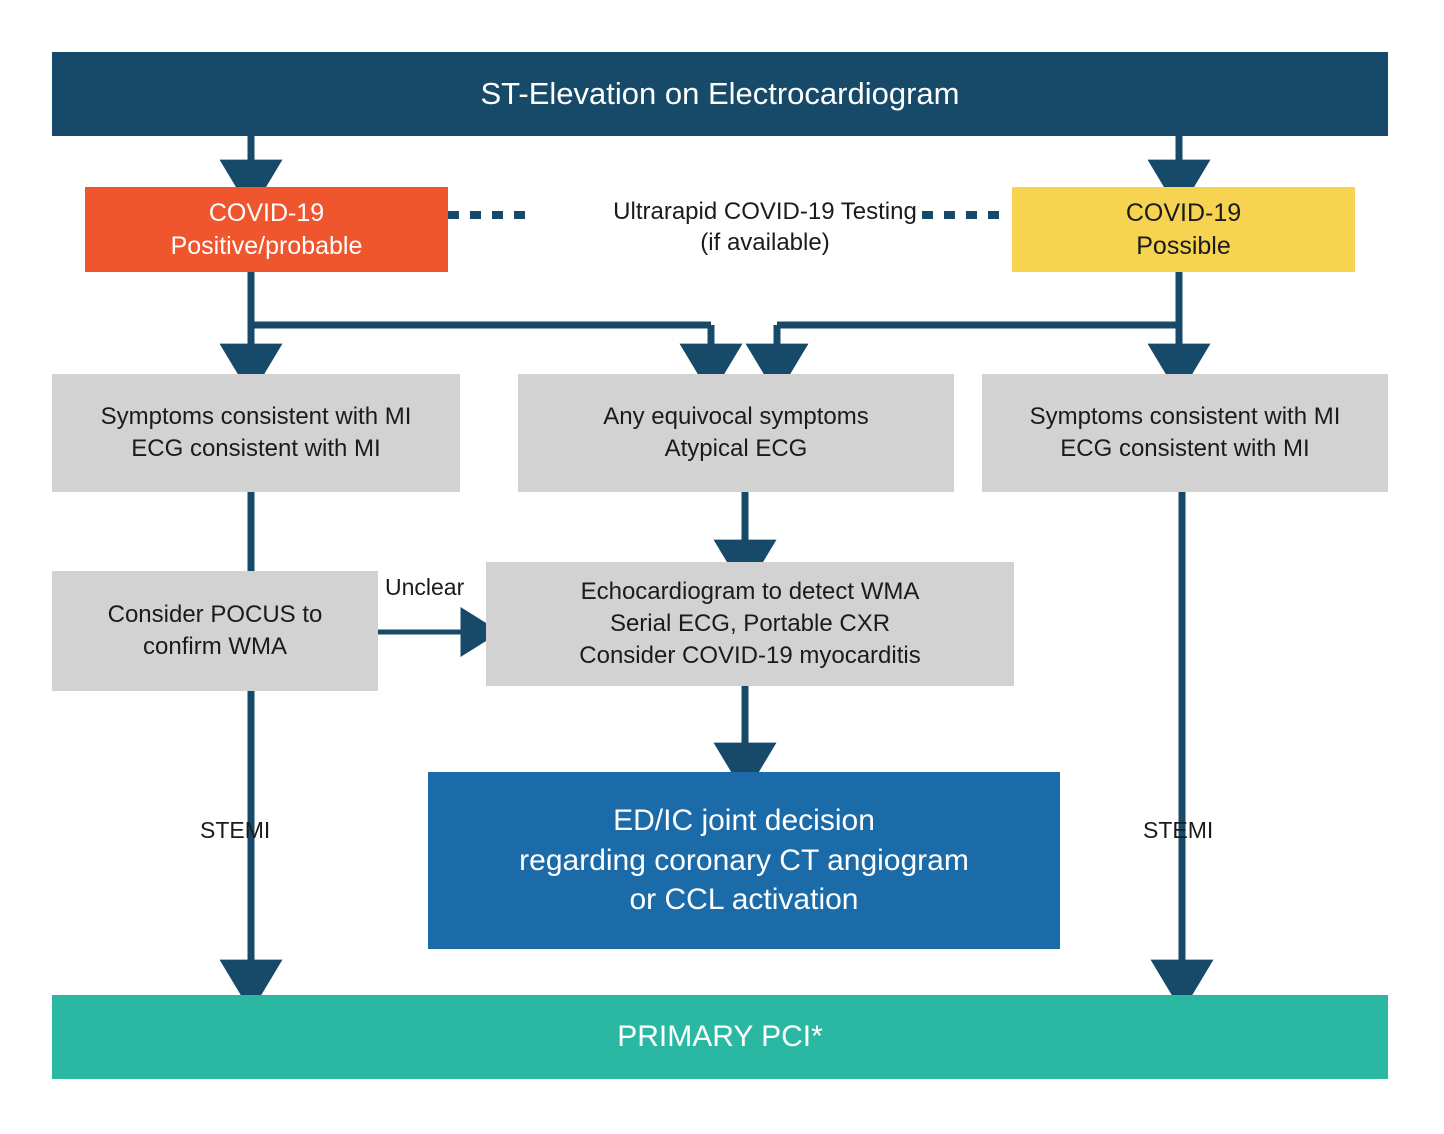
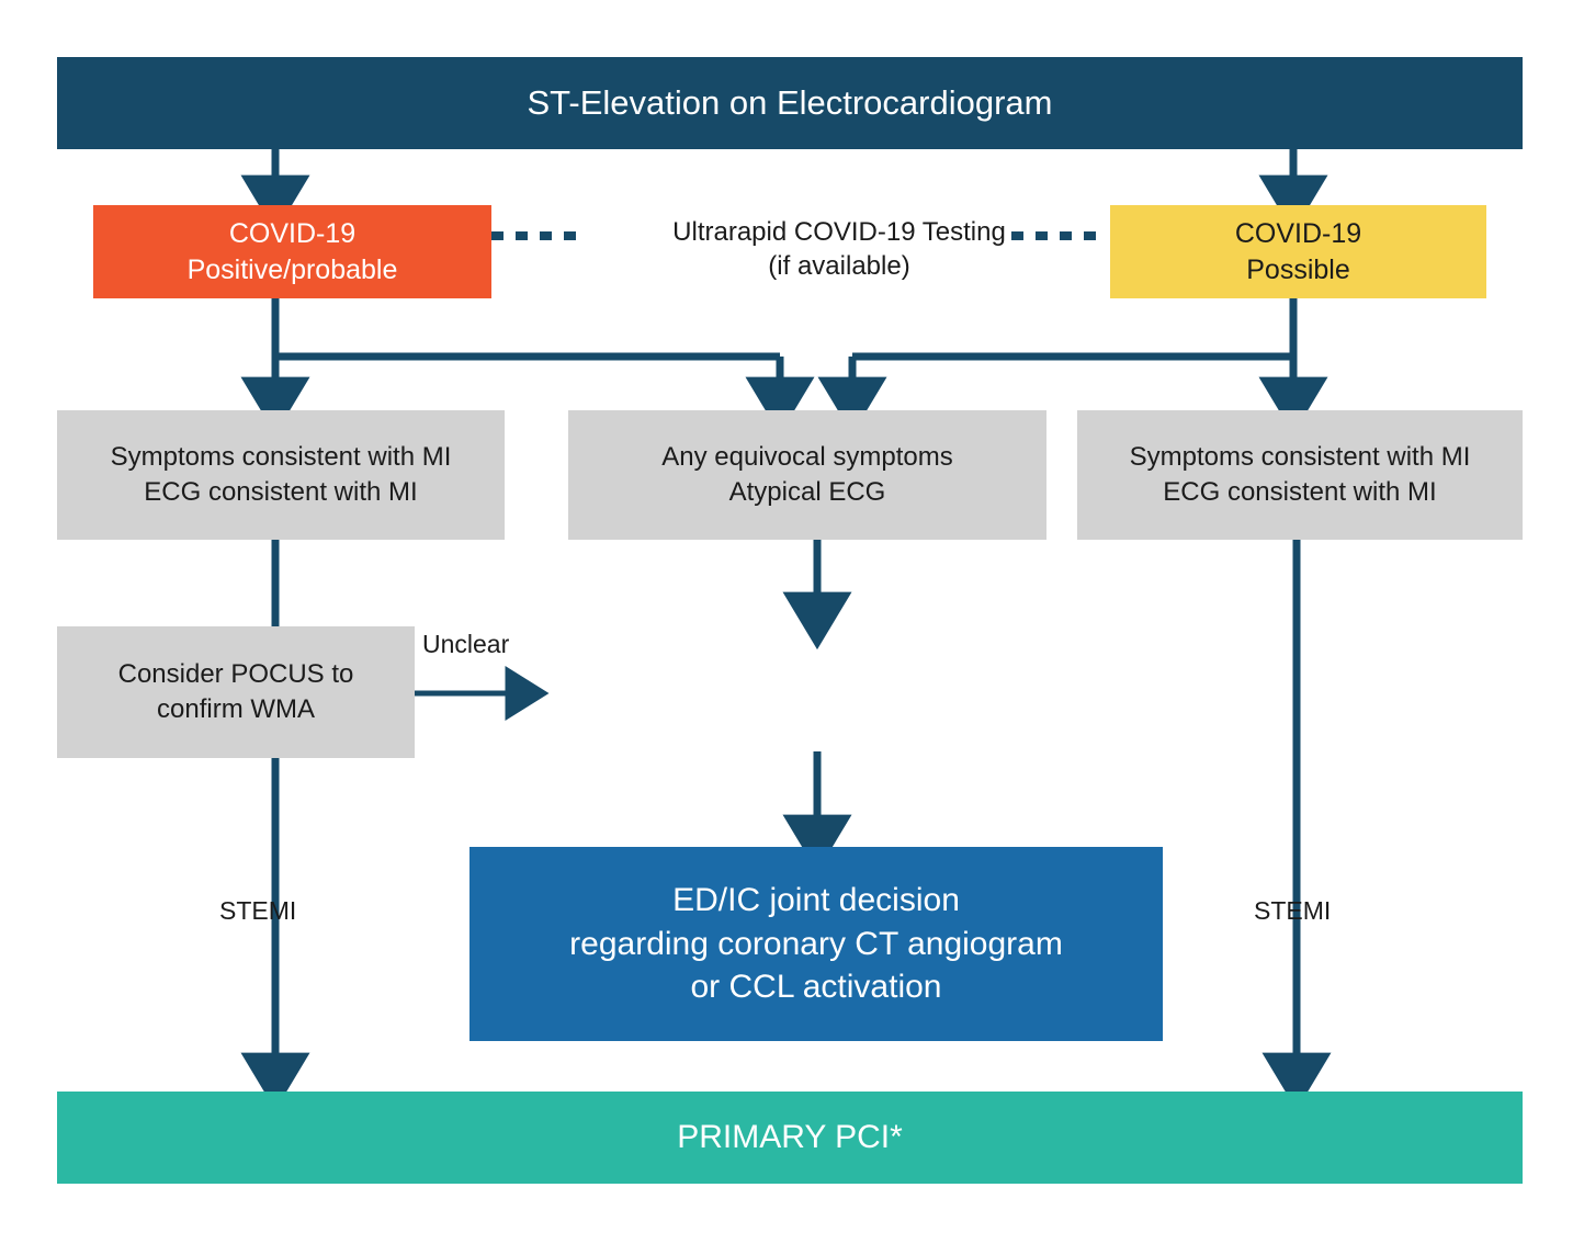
  ST-Elevation on Electrocardiogram
  COVID-19
  Positive/probable
  Ultrarapid COVID-19 Testing
  (if available)
  COVID-19
  Possible
  Symptoms consistent with MI
  ECG consistent with MI
  Any equivocal symptoms
  Atypical ECG
  Symptoms consistent with MI
  ECG consistent with MI
  Consider POCUS to
  confirm WMA
  Unclear
- Echocardiogram to detect WMA
- Serial ECG, Portable CXR
- Consider COVID-19 myocarditis
  ED/IC joint decision
  regarding coronary CT angiogram
  or CCL activation
  STEMI
  STEMI
  PRIMARY PCI*
